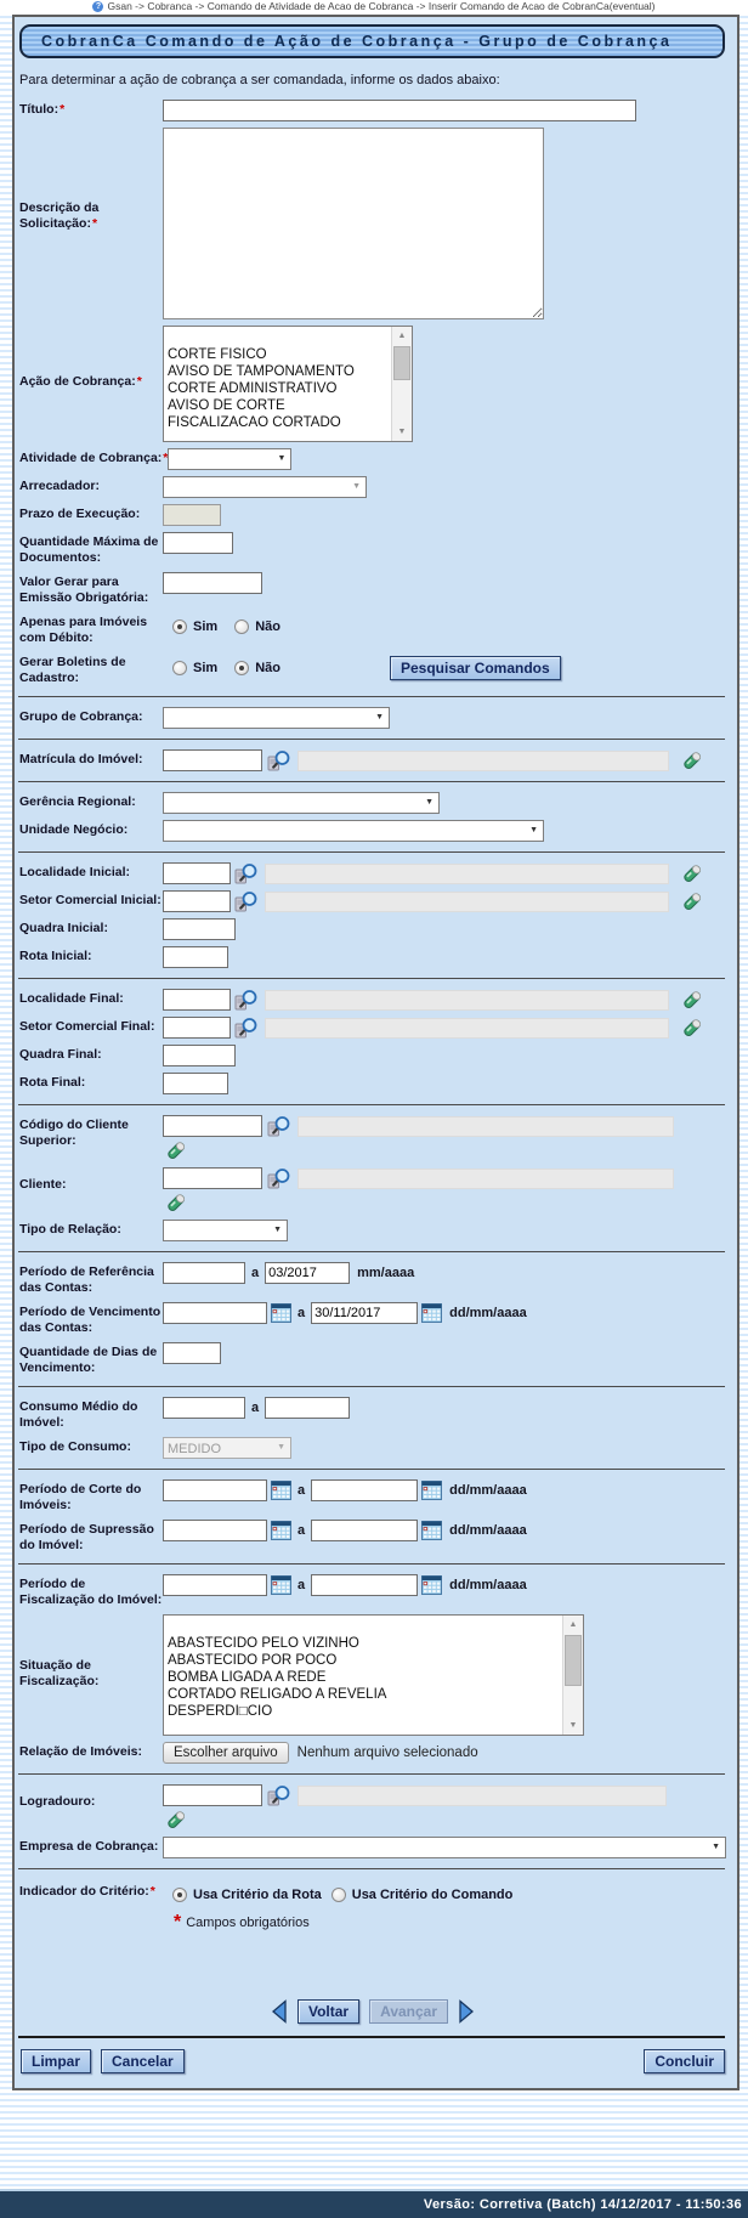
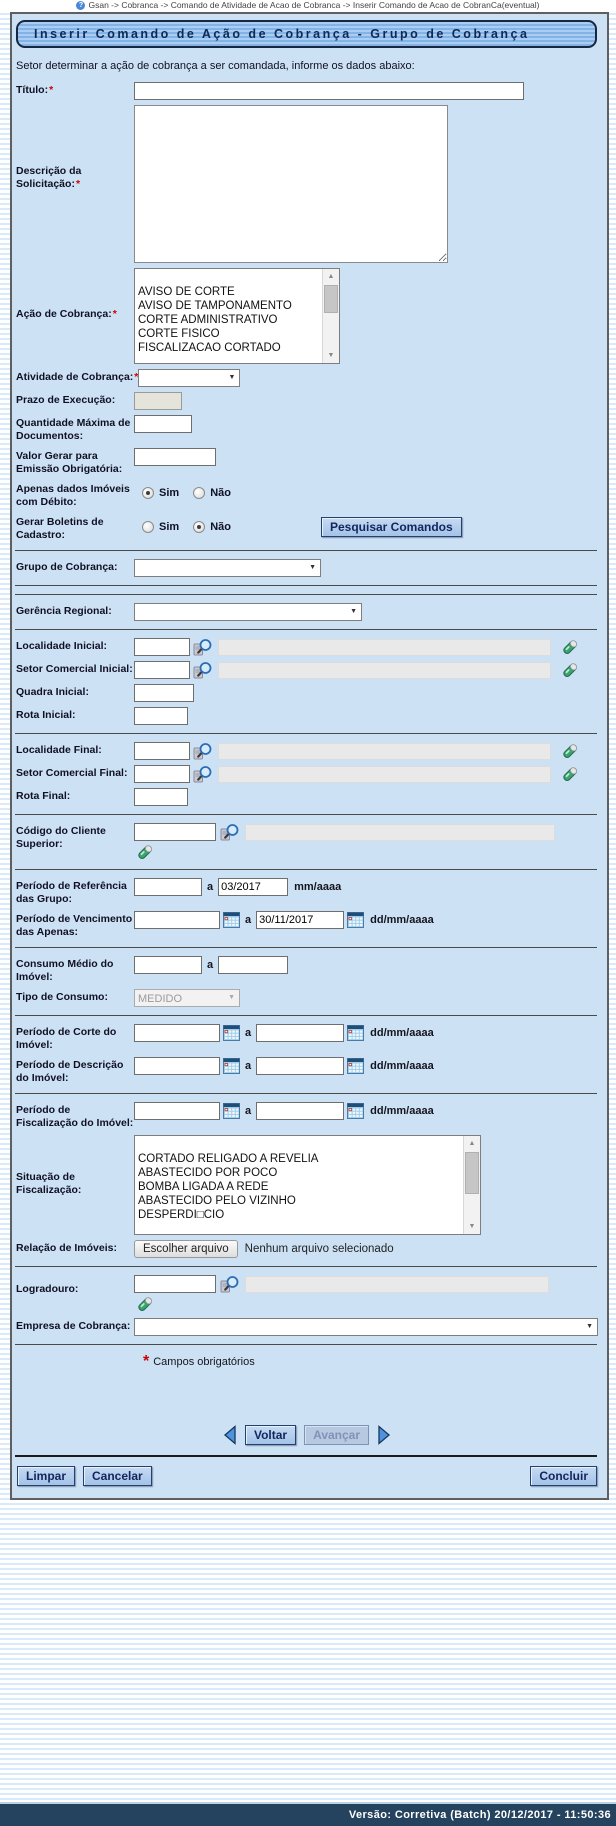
  Gsan -> Cobranca -> Comando de Atividade de Acao de Cobranca -> Inserir Comando de Acao de CobranCa(eventual)
- CobranCa Comando de Ação de Cobrança - Grupo de Cobrança
+ Inserir Comando de Ação de Cobrança - Grupo de Cobrança
- Para determinar a ação de cobrança a ser comandada, informe os dados abaixo:
+ Setor determinar a ação de cobrança a ser comandada, informe os dados abaixo:
  Título:*
  Descrição da Solicitação:*
  Ação de Cobrança:*
- CORTE FISICO
+ AVISO DE CORTE
  AVISO DE TAMPONAMENTO
  CORTE ADMINISTRATIVO
- AVISO DE CORTE
+ CORTE FISICO
  FISCALIZACAO CORTADO
  Atividade de Cobrança:*
- Arrecadador:
  Prazo de Execução:
  Quantidade Máxima de Documentos:
  Valor Gerar para Emissão Obrigatória:
- Apenas para Imóveis com Débito:
+ Apenas dados Imóveis com Débito:
  Sim
  Não
  Gerar Boletins de Cadastro:
  Sim
  Não
  Pesquisar Comandos
  Grupo de Cobrança:
- Matrícula do Imóvel:
  Gerência Regional:
- Unidade Negócio:
  Localidade Inicial:
  Setor Comercial Inicial:
  Quadra Inicial:
  Rota Inicial:
  Localidade Final:
  Setor Comercial Final:
- Quadra Final:
  Rota Final:
  Código do Cliente Superior:
- Cliente:
- Tipo de Relação:
- Período de Referência das Contas:
+ Período de Referência das Grupo:
  a
  03/2017
  mm/aaaa
- Período de Vencimento das Contas:
+ Período de Vencimento das Apenas:
  a
  30/11/2017
  dd/mm/aaaa
- Quantidade de Dias de Vencimento:
  Consumo Médio do Imóvel:
  a
  Tipo de Consumo:
  MEDIDO
- Período de Corte do Imóveis:
+ Período de Corte do Imóvel:
  a
  dd/mm/aaaa
- Período de Supressão do Imóvel:
+ Período de Descrição do Imóvel:
  a
  dd/mm/aaaa
  Período de Fiscalização do Imóvel:
  a
  dd/mm/aaaa
  Situação de Fiscalização:
- ABASTECIDO PELO VIZINHO
+ CORTADO RELIGADO A REVELIA
  ABASTECIDO POR POCO
  BOMBA LIGADA A REDE
- CORTADO RELIGADO A REVELIA
+ ABASTECIDO PELO VIZINHO
  DESPERDI□CIO
  Relação de Imóveis:
  Escolher arquivo
  Nenhum arquivo selecionado
  Logradouro:
  Empresa de Cobrança:
- Indicador do Critério:*
- Usa Critério da Rota
- Usa Critério do Comando
  *
  Campos obrigatórios
  Voltar
  Avançar
  Limpar
  Cancelar
  Concluir
- Versão: Corretiva (Batch) 14/12/2017 - 11:50:36
+ Versão: Corretiva (Batch) 20/12/2017 - 11:50:36
